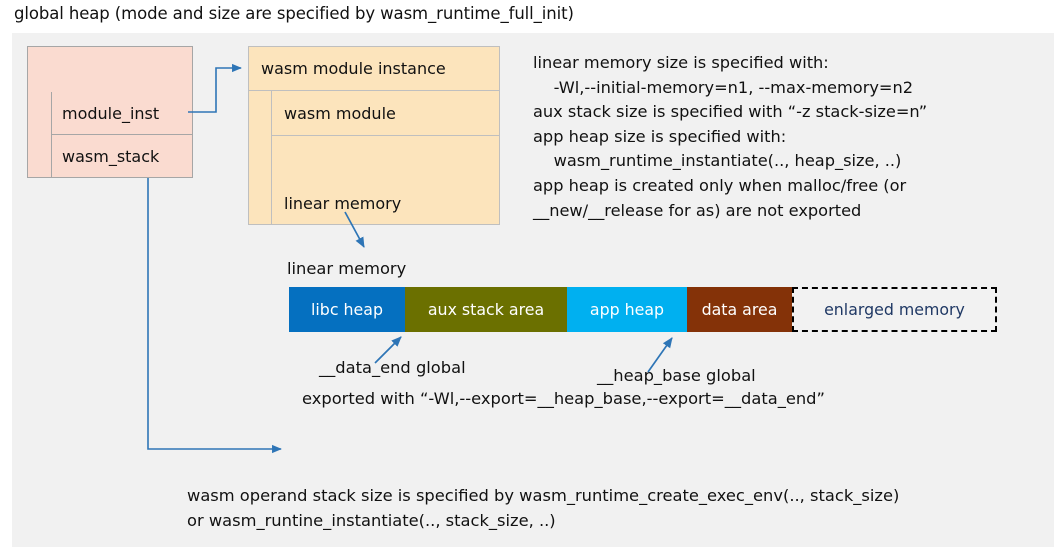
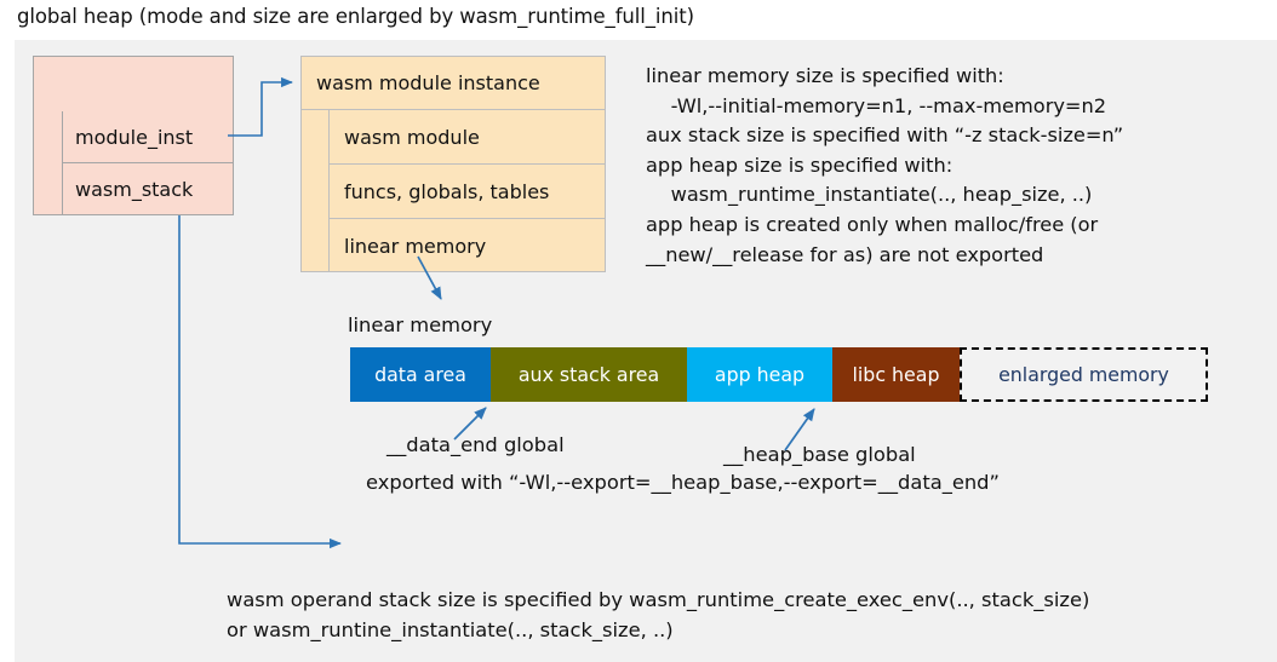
- global heap (mode and size are specified by wasm_runtime_full_init)
+ global heap (mode and size are enlarged by wasm_runtime_full_init)
  module_inst
  wasm_stack
  wasm module instance
  wasm module
+ funcs, globals, tables
  linear memory
  linear memory size is specified with:
  -Wl,--initial-memory=n1, --max-memory=n2
  aux stack size is specified with “-z stack-size=n”
  app heap size is specified with:
  wasm_runtime_instantiate(.., heap_size, ..)
  app heap is created only when malloc/free (or
  __new/__release for as) are not exported
  linear memory
- libc heap
+ data area
  aux stack area
  app heap
- data area
+ libc heap
  enlarged memory
  __data_end global
  __heap_base global
  exported with “-Wl,--export=__heap_base,--export=__data_end”
  wasm operand stack size is specified by wasm_runtime_create_exec_env(.., stack_size)
  or wasm_runtine_instantiate(.., stack_size, ..)
